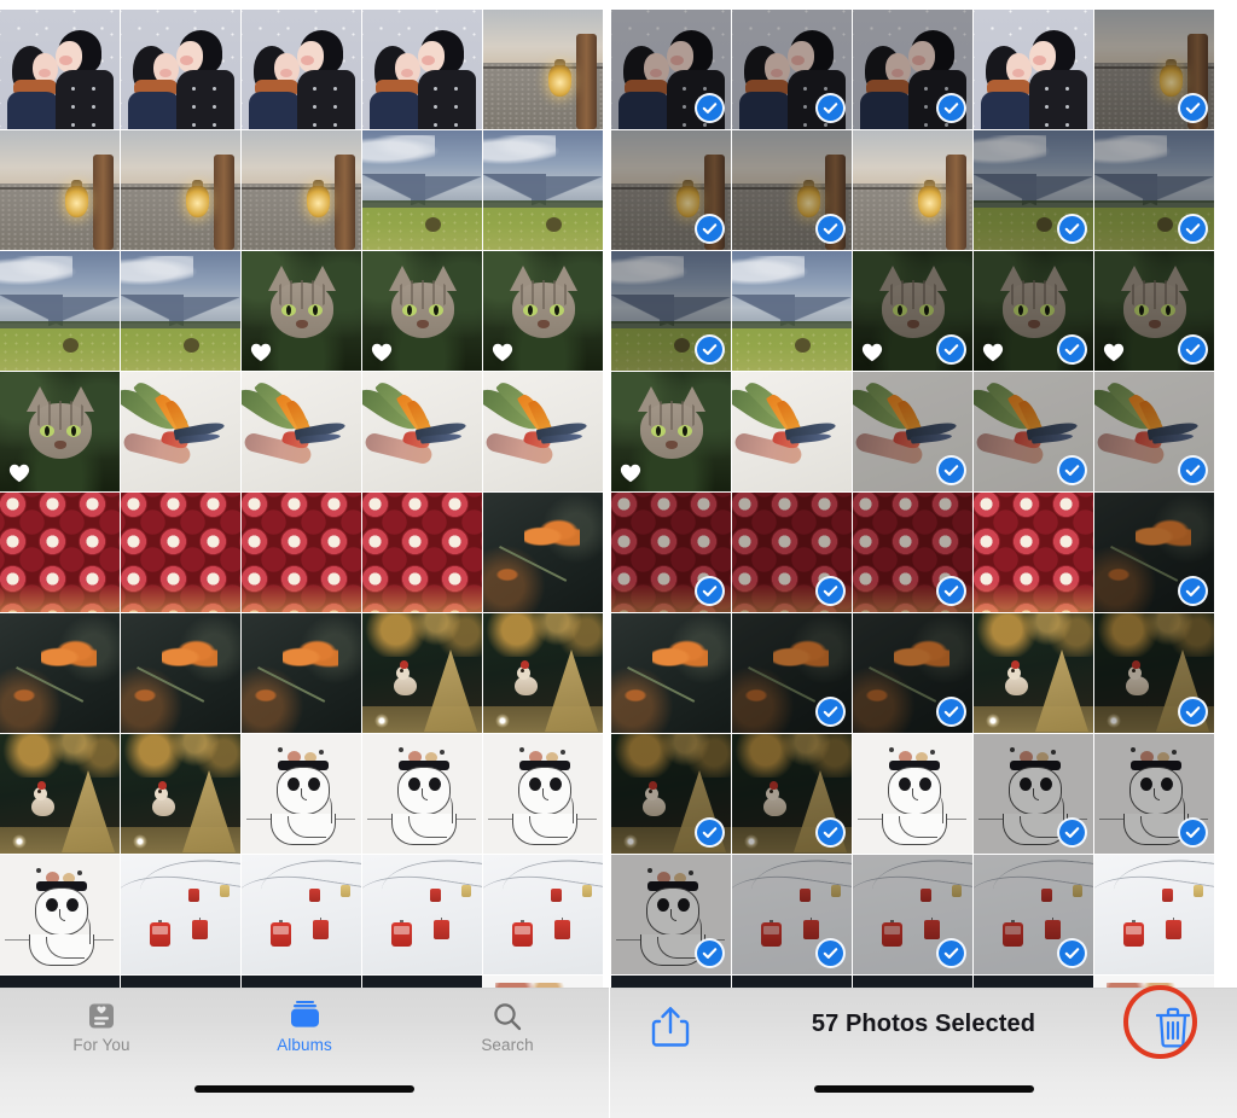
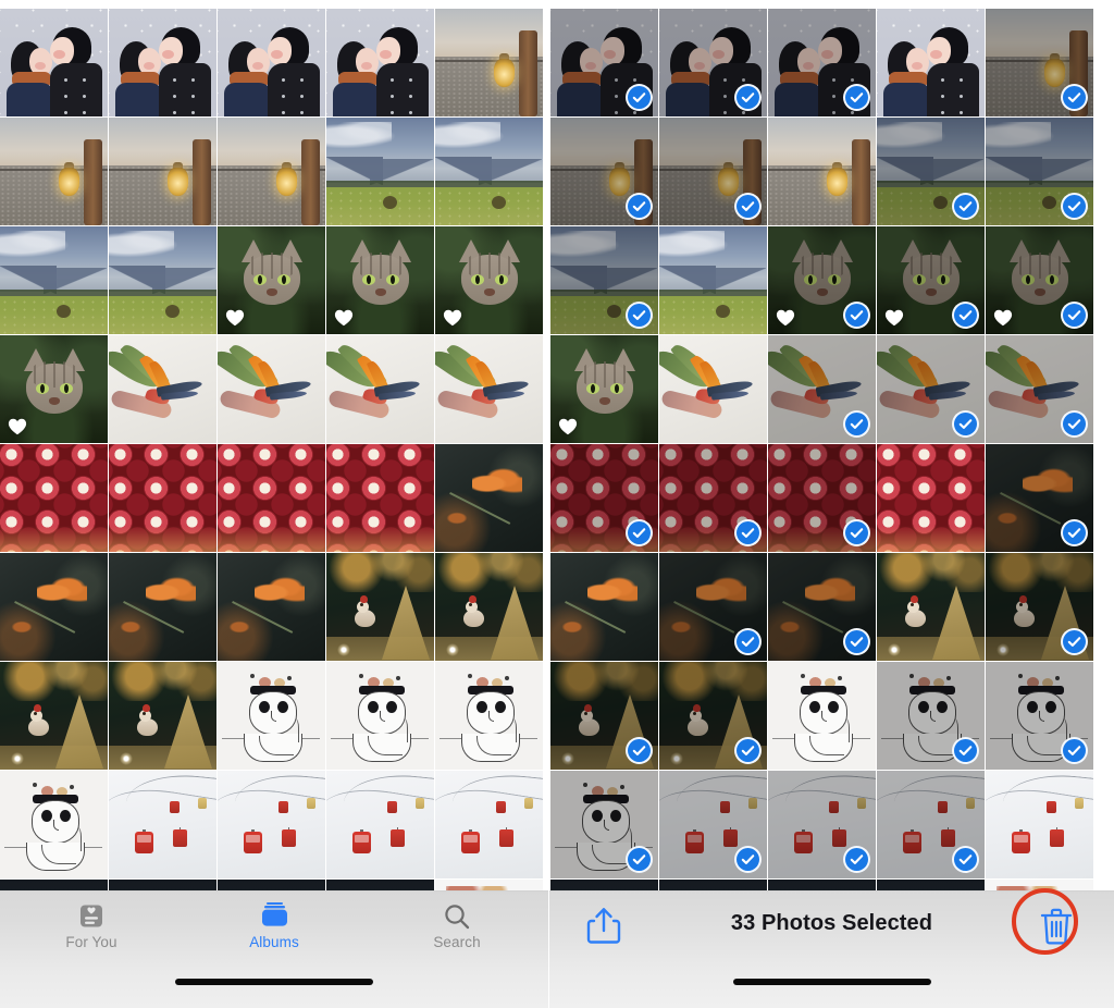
  For You
  Albums
  Search
- 57 Photos Selected
+ 33 Photos Selected
